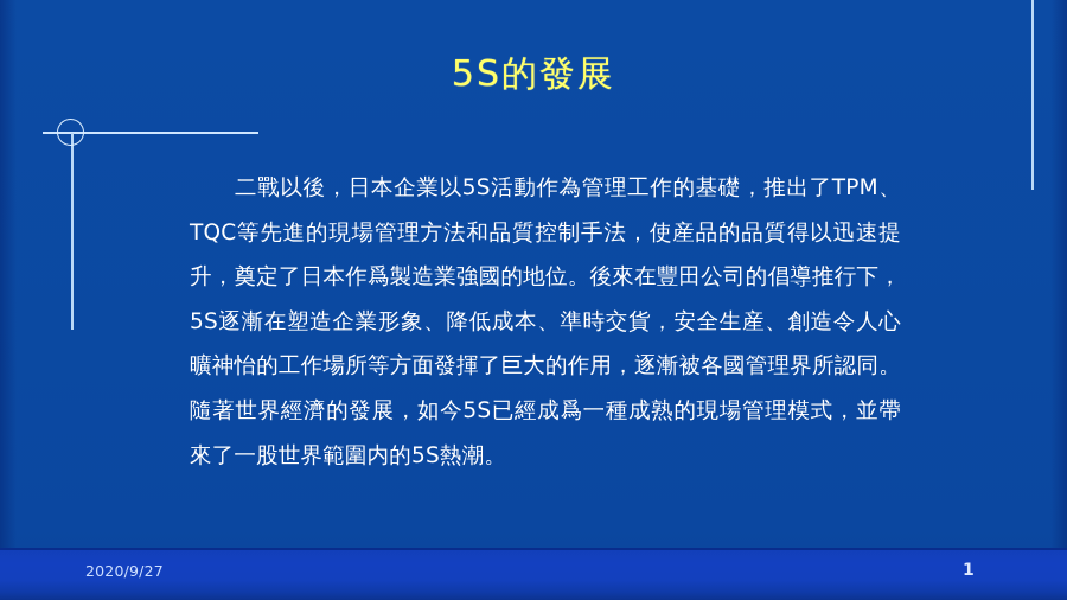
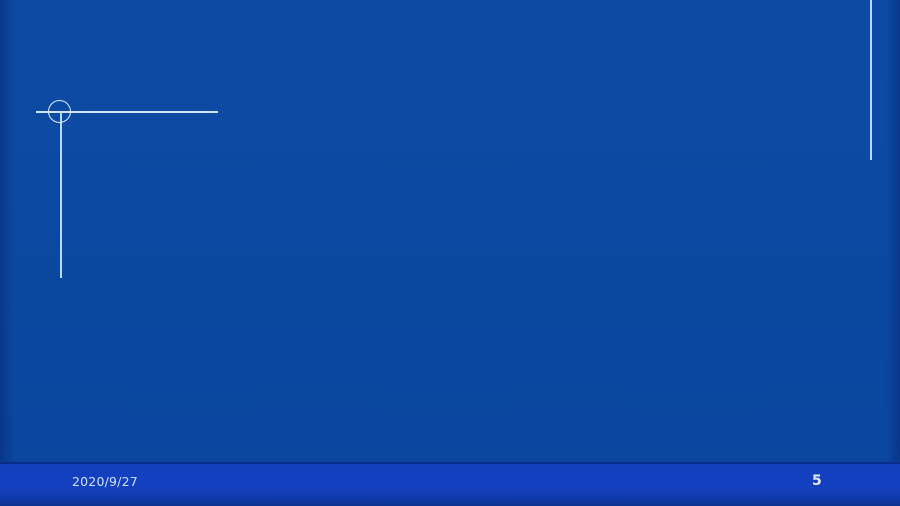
- 5S的發展
- 二戰以後，日本企業以5S活動作為管理工作的基礎，推出了TPM、TQC等先進的現場管理方法和品質控制手法，使産品的品質得以迅速提升，奠定了日本作爲製造業強國的地位。後來在豐田公司的倡導推行下，5S逐漸在塑造企業形象、降低成本、準時交貨，安全生産、創造令人心曠神怡的工作場所等方面發揮了巨大的作用，逐漸被各國管理界所認同。隨著世界經濟的發展，如今5S已經成爲一種成熟的現場管理模式，並帶來了一股世界範圍内的5S熱潮。
  2020/9/27
- 1
+ 5
